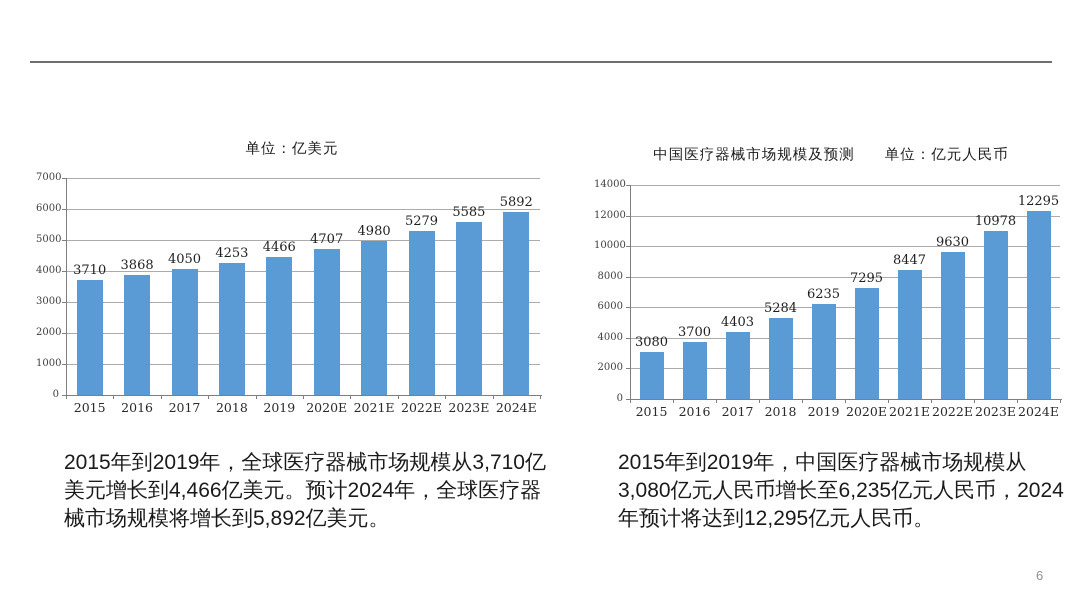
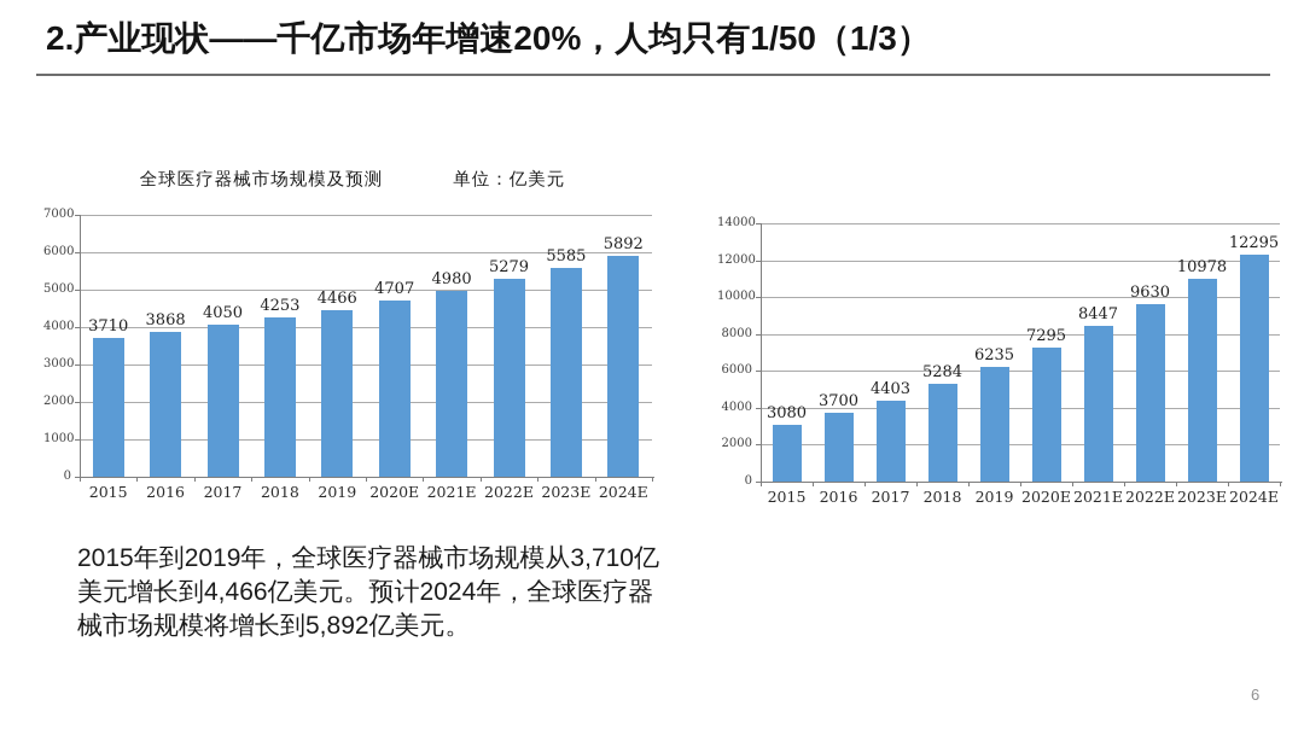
+ 2.产业现状——千亿市场年增速20%，人均只有1/50（1/3）
+ 全球医疗器械市场规模及预测
  单位：亿美元
  0
  1000
  2000
  3000
  4000
  5000
  6000
  7000
  3710
  2015
  3868
  2016
  4050
  2017
  4253
  2018
  4466
  2019
  4707
  2020E
  4980
  2021E
  5279
  2022E
  5585
  2023E
  5892
  2024E
- 中国医疗器械市场规模及预测
- 单位：亿元人民币
  0
  2000
  4000
  6000
  8000
  10000
  12000
  14000
  3080
  2015
  3700
  2016
  4403
  2017
  5284
  2018
  6235
  2019
  7295
  2020E
  8447
  2021E
  9630
  2022E
  10978
  2023E
  12295
  2024E
  2015年到2019年，全球医疗器械市场规模从3,710亿美元增长到4,466亿美元。预计2024年，全球医疗器械市场规模将增长到5,892亿美元。
- 2015年到2019年，中国医疗器械市场规模从3,080亿元人民币增长至6,235亿元人民币，2024年预计将达到12,295亿元人民币。
  6
